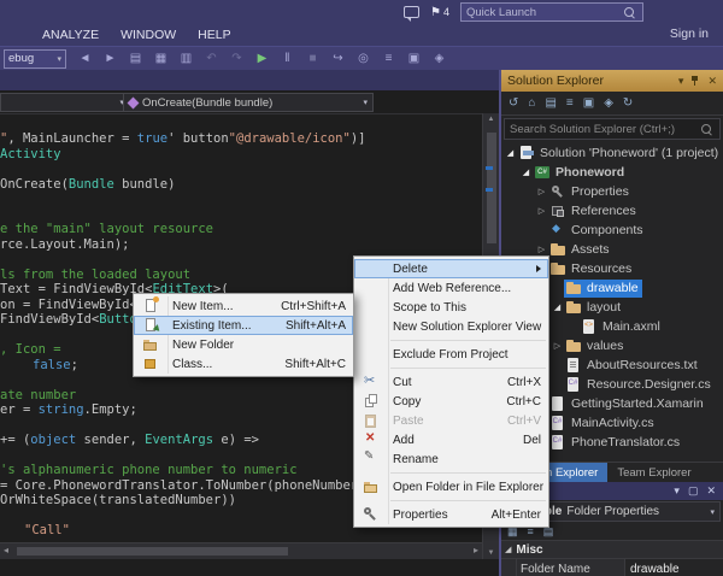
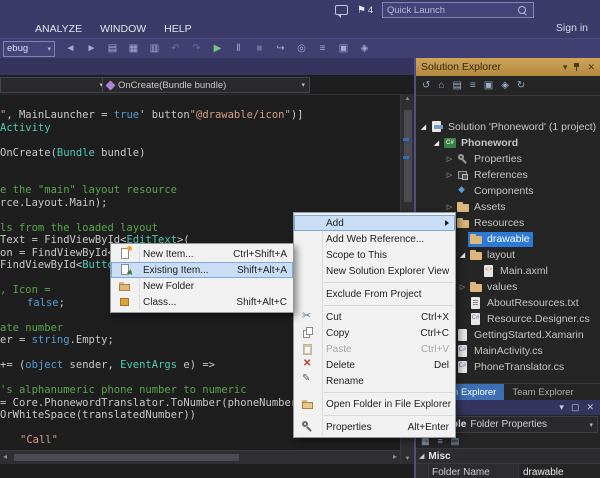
  4
  Quick Launch
  ANALYZE
  WINDOW
  HELP
  Sign in
  ebug
  ◄
  ►
  ▤
  ▦
  ▥
  ↶
  ↷
  ▶
  ‖
  ■
  ↪
  ◎
  ≡
  ▣
  ◈
  OnCreate(Bundle bundle)
  ", MainLauncher = true' button"@drawable/icon")]
  Activity
  OnCreate(Bundle bundle)
  e the "main" layout resource
  rce.Layout.Main);
  ls from the loaded layout
  Text = FindViewById<EditText>(
  FindViewById<Butt
  , Icon =
  false;
  ate number
  er = string.Empty;
  += (object sender, EventArgs e) =>
  's alphanumeric phone number to numeric
  = Core.PhonewordTranslator.ToNumber(phoneNumbe
  OrWhiteSpace(translatedNumber))
  "Call"
  Solution Explorer
  ↺
  ⌂
  ▤
  ≡
  ▣
  ◈
  ↻
- Search Solution Explorer (Ctrl+;)
  Solution 'Phoneword' (1 project)
  Phoneword
  Properties
  References
  Components
  Assets
  Resources
  drawable
  layout
  Main.axml
  values
  AboutResources.txt
  Resource.Designer.cs
  GettingStarted.Xamarin
  MainActivity.cs
  PhoneTranslator.cs
  Team Explorer
  Folder Properties
  ▦
  ≡
  ▤
  Misc
  Folder Name
  drawable
- Delete
+ Add
  Add Web Reference...
  Scope to This
  New Solution Explorer View
  Exclude From Project
  Cut
  Ctrl+X
  Copy
  Ctrl+C
  Paste
  Ctrl+V
- Add
+ Delete
  Del
  Rename
  Open Folder in File Explorer
  Properties
  Alt+Enter
  New Item...
  Ctrl+Shift+A
  Existing Item...
  Shift+Alt+A
  New Folder
  Class...
  Shift+Alt+C
